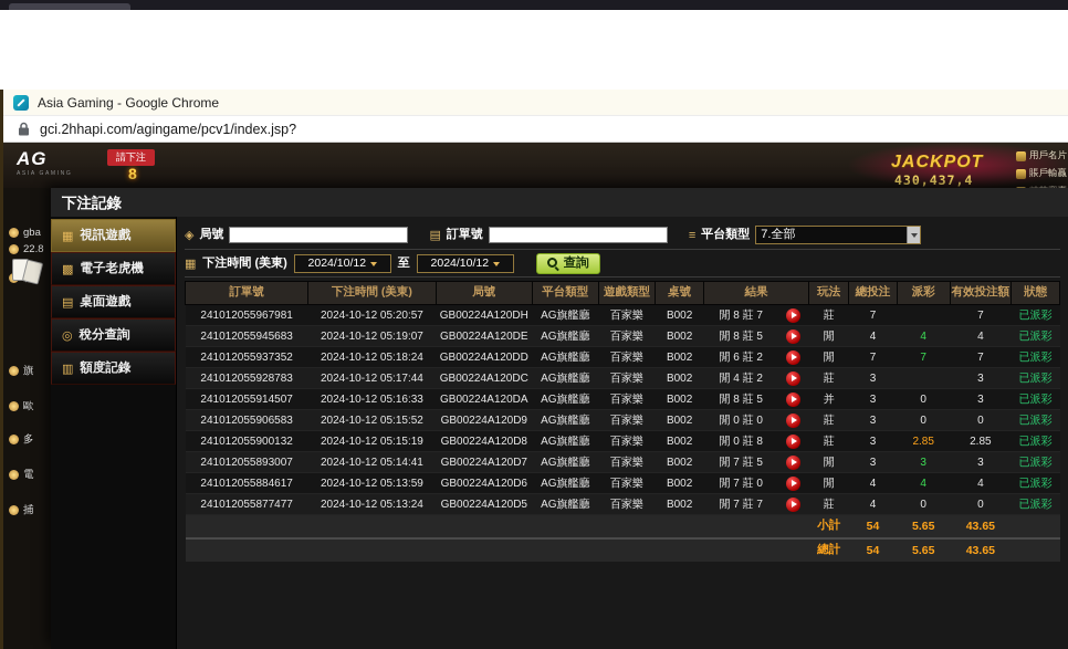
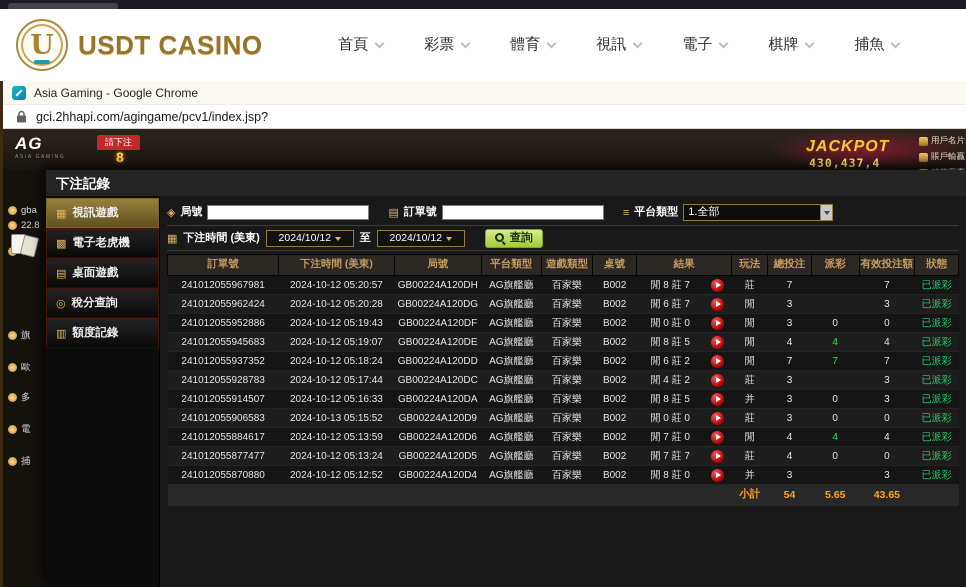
+ U
+ USDT CASINO
+ 首頁
+ 彩票
+ 體育
+ 視訊
+ 電子
+ 棋牌
+ 捕魚
  Asia Gaming - Google Chrome
  gci.2hhapi.com/agingame/pcv1/index.jsp?
  AG
  請下注
  8
  JACKPOT
  430,437,4
  用戶名片
  賬戶輸贏
  gba
  22.8
  旗
  歐
  多
  電
  捕
  下注記錄
  ▦
  視訊遊戲
  ▩
  電子老虎機
  ▤
  桌面遊戲
  ◎
  稅分查詢
  ▥
  額度記錄
  ◈
  局號
  ▤
  訂單號
  ≡
  平台類型
- 7.全部
+ 1.全部
  ▦
  下注時間 (美東)
  2024/10/12
  至
  2024/10/12
  查詢
  訂單號	下注時間 (美東)	局號	平台類型	遊戲類型	桌號	結果	玩法	總投注	派彩	有效投注額	狀態
  241012055967981	2024-10-12 05:20:57	GB00224A120DH	AG旗艦廳	百家樂	B002	閒 8 莊 7		莊	7		7	已派彩
+ 241012055962424	2024-10-12 05:20:28	GB00224A120DG	AG旗艦廳	百家樂	B002	閒 6 莊 7		閒	3		3	已派彩
+ 241012055952886	2024-10-12 05:19:43	GB00224A120DF	AG旗艦廳	百家樂	B002	閒 0 莊 0		閒	3	0	0	已派彩
  241012055945683	2024-10-12 05:19:07	GB00224A120DE	AG旗艦廳	百家樂	B002	閒 8 莊 5		閒	4	4	4	已派彩
  241012055937352	2024-10-12 05:18:24	GB00224A120DD	AG旗艦廳	百家樂	B002	閒 6 莊 2		閒	7	7	7	已派彩
  241012055928783	2024-10-12 05:17:44	GB00224A120DC	AG旗艦廳	百家樂	B002	閒 4 莊 2		莊	3		3	已派彩
  241012055914507	2024-10-12 05:16:33	GB00224A120DA	AG旗艦廳	百家樂	B002	閒 8 莊 5		并	3	0	3	已派彩
- 241012055906583	2024-10-12 05:15:52	GB00224A120D9	AG旗艦廳	百家樂	B002	閒 0 莊 0		莊	3	0	0	已派彩
+ 241012055906583	2024-10-13 05:15:52	GB00224A120D9	AG旗艦廳	百家樂	B002	閒 0 莊 0		莊	3	0	0	已派彩
- 241012055900132	2024-10-12 05:15:19	GB00224A120D8	AG旗艦廳	百家樂	B002	閒 0 莊 8		莊	3	2.85	2.85	已派彩
- 241012055893007	2024-10-12 05:14:41	GB00224A120D7	AG旗艦廳	百家樂	B002	閒 7 莊 5		閒	3	3	3	已派彩
  241012055884617	2024-10-12 05:13:59	GB00224A120D6	AG旗艦廳	百家樂	B002	閒 7 莊 0		閒	4	4	4	已派彩
  241012055877477	2024-10-12 05:13:24	GB00224A120D5	AG旗艦廳	百家樂	B002	閒 7 莊 7		莊	4	0	0	已派彩
+ 241012055870880	2024-10-12 05:12:52	GB00224A120D4	AG旗艦廳	百家樂	B002	閒 8 莊 0		并	3		3	已派彩
  	小計	54	5.65	43.65
- 	總計	54	5.65	43.65
